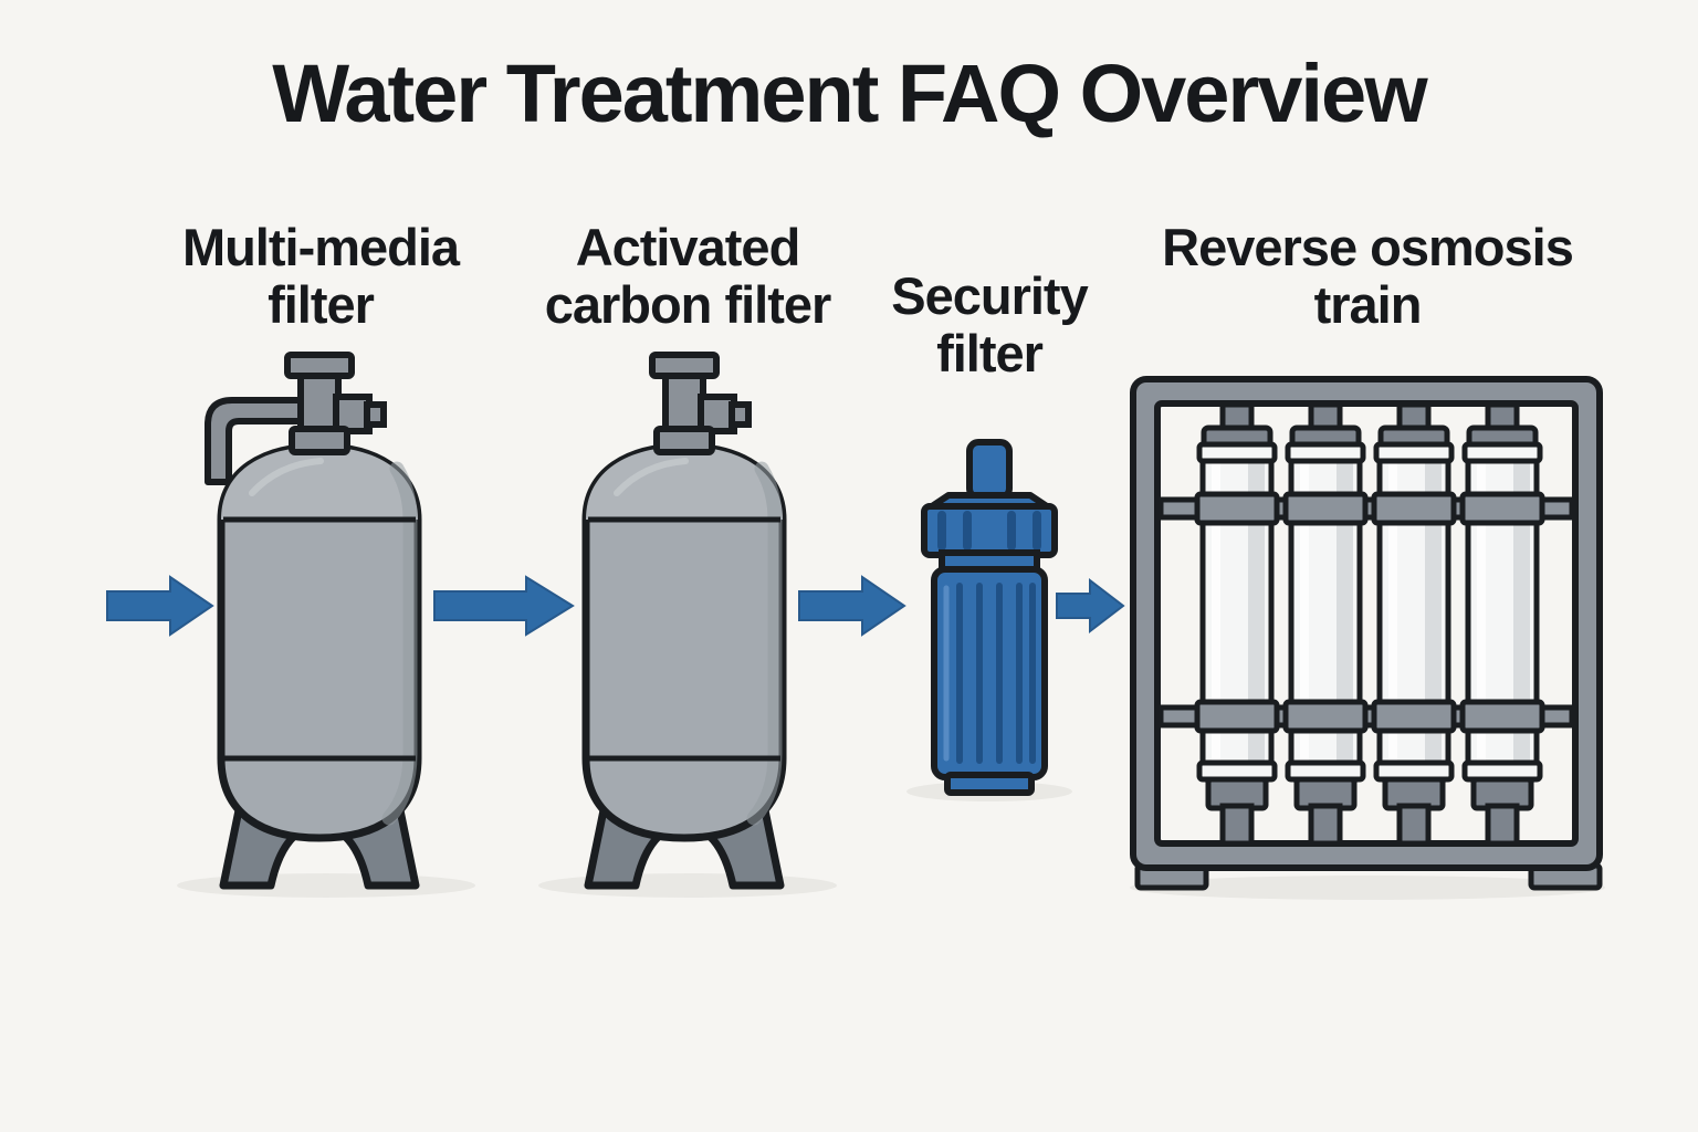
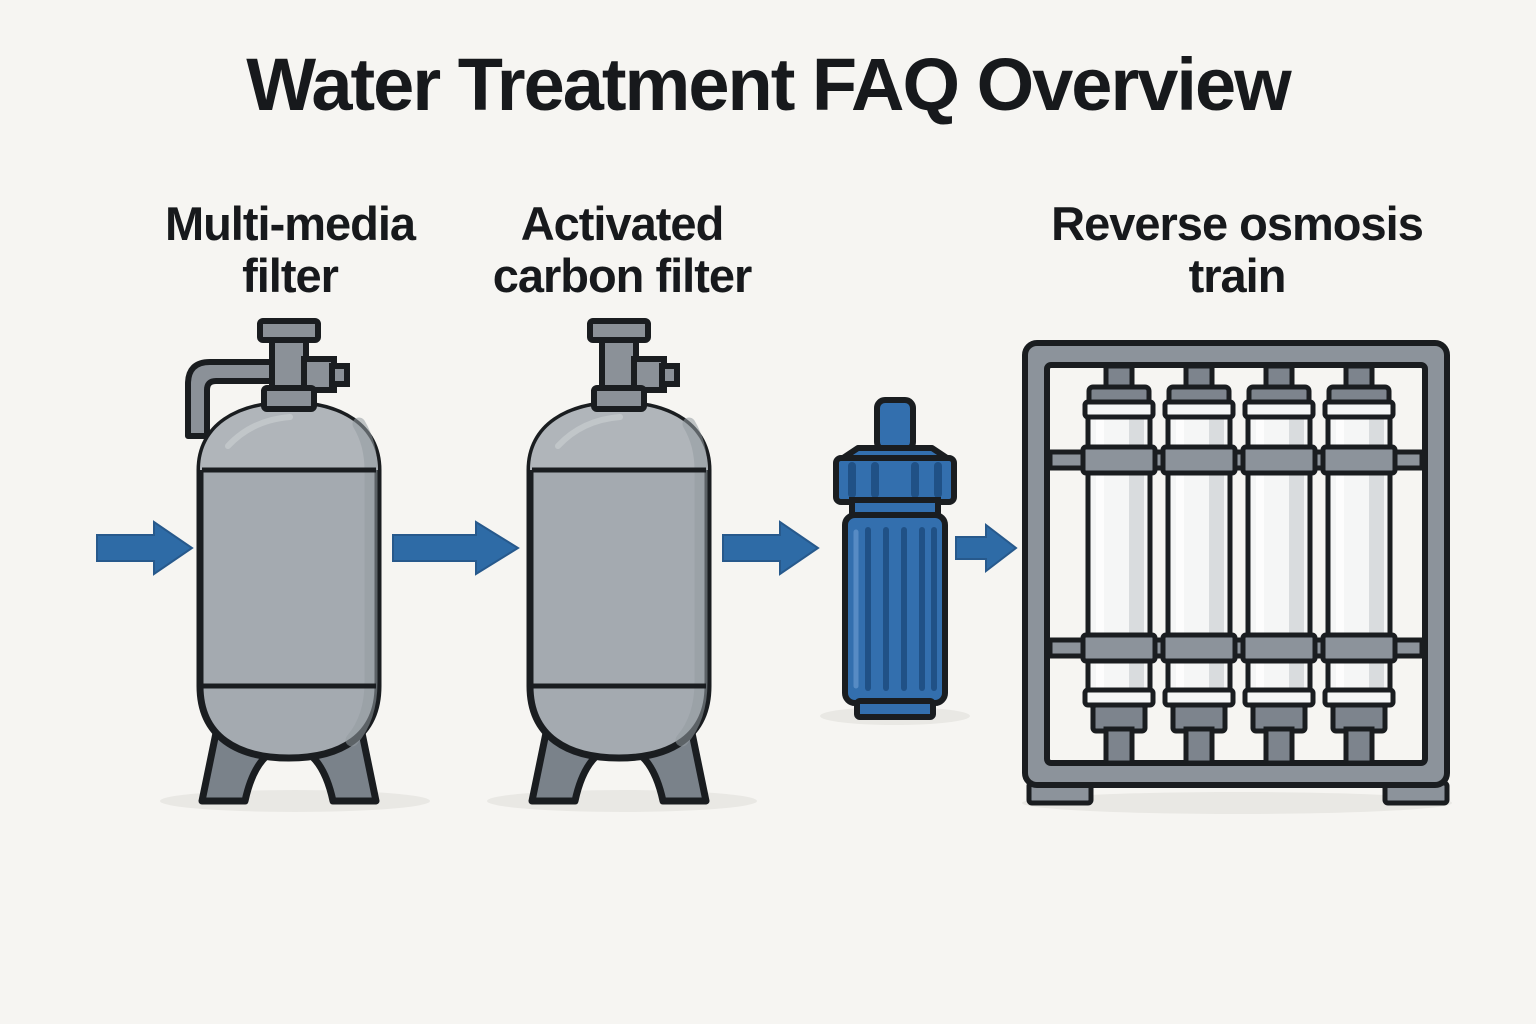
  Water Treatment FAQ Overview
  Multi-media filter
  Activated carbon filter
- Security filter
  Reverse osmosis train
